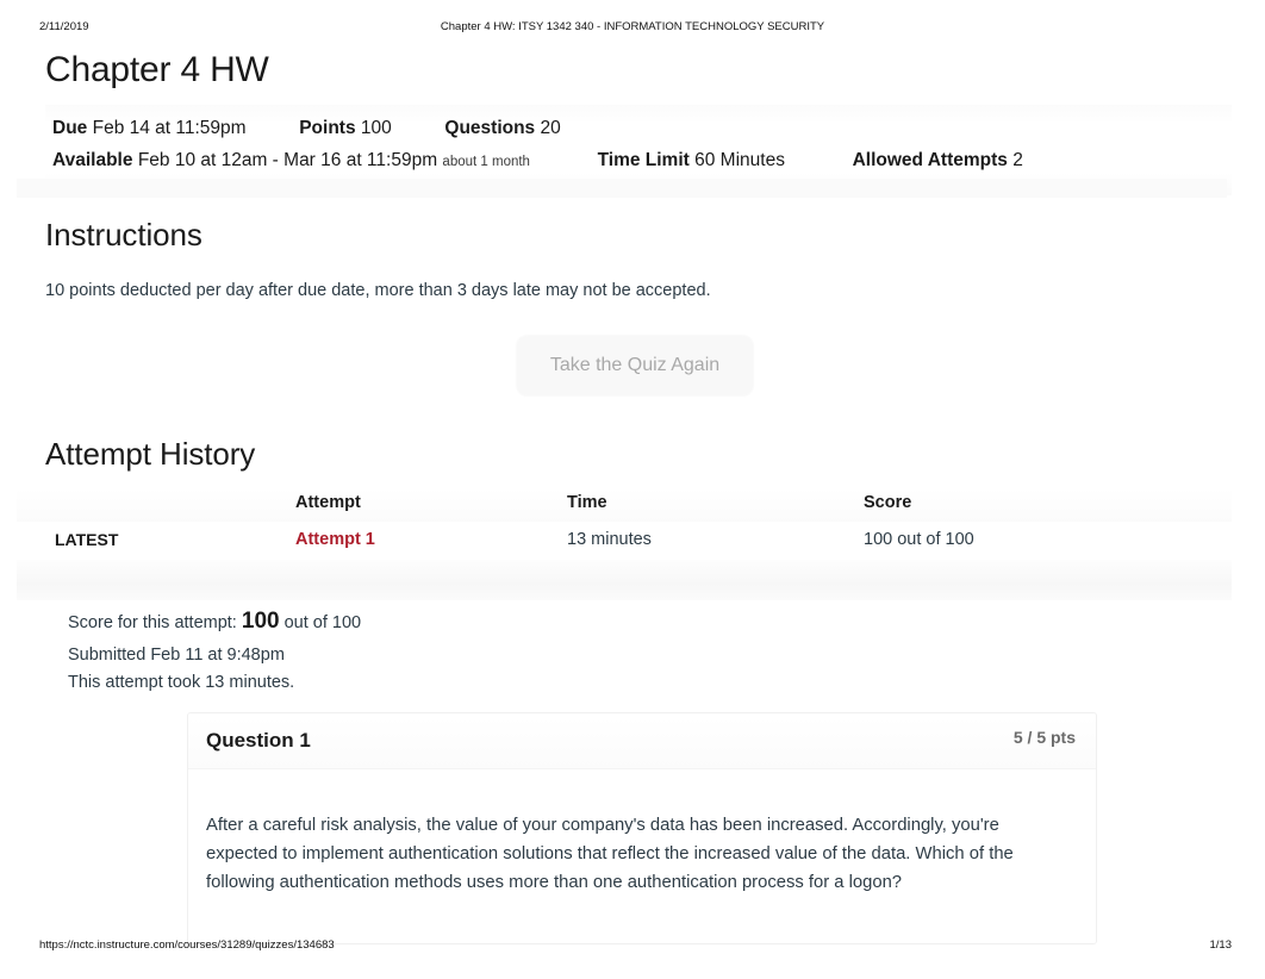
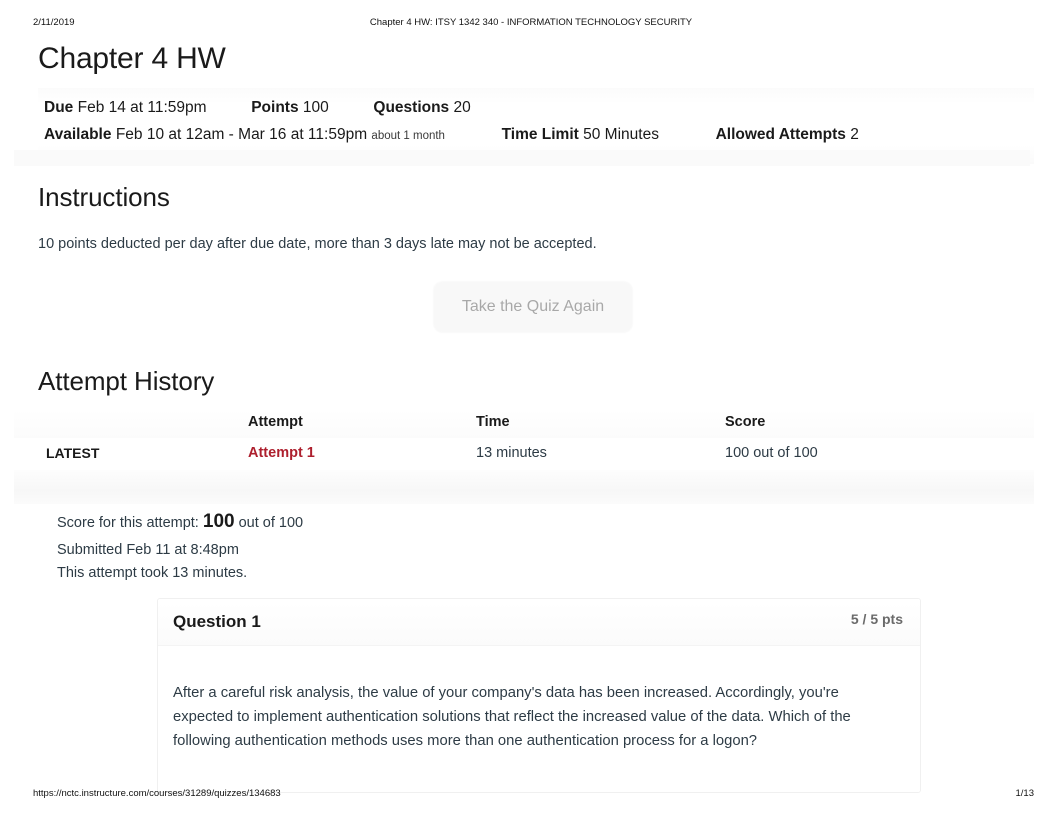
  2/11/2019
  Chapter 4 HW: ITSY 1342 340 - INFORMATION TECHNOLOGY SECURITY
  Chapter 4 HW
  Due Feb 14 at 11:59pm Points 100 Questions 20
- Available Feb 10 at 12am - Mar 16 at 11:59pm about 1 month Time Limit 60 Minutes Allowed Attempts 2
+ Available Feb 10 at 12am - Mar 16 at 11:59pm about 1 month Time Limit 50 Minutes Allowed Attempts 2
  Instructions
  10 points deducted per day after due date, more than 3 days late may not be accepted.
  Take the Quiz Again
  Attempt History
  Attempt
  Time
  Score
  LATEST
  Attempt 1
  13 minutes
  100 out of 100
  Score for this attempt: 100 out of 100
- Submitted Feb 11 at 9:48pm
+ Submitted Feb 11 at 8:48pm
  This attempt took 13 minutes.
  Question 1
  5 / 5 pts
  After a careful risk analysis, the value of your company's data has been increased. Accordingly, you're expected to implement authentication solutions that reflect the increased value of the data. Which of the following authentication methods uses more than one authentication process for a logon?
  https://nctc.instructure.com/courses/31289/quizzes/134683
  1/13
